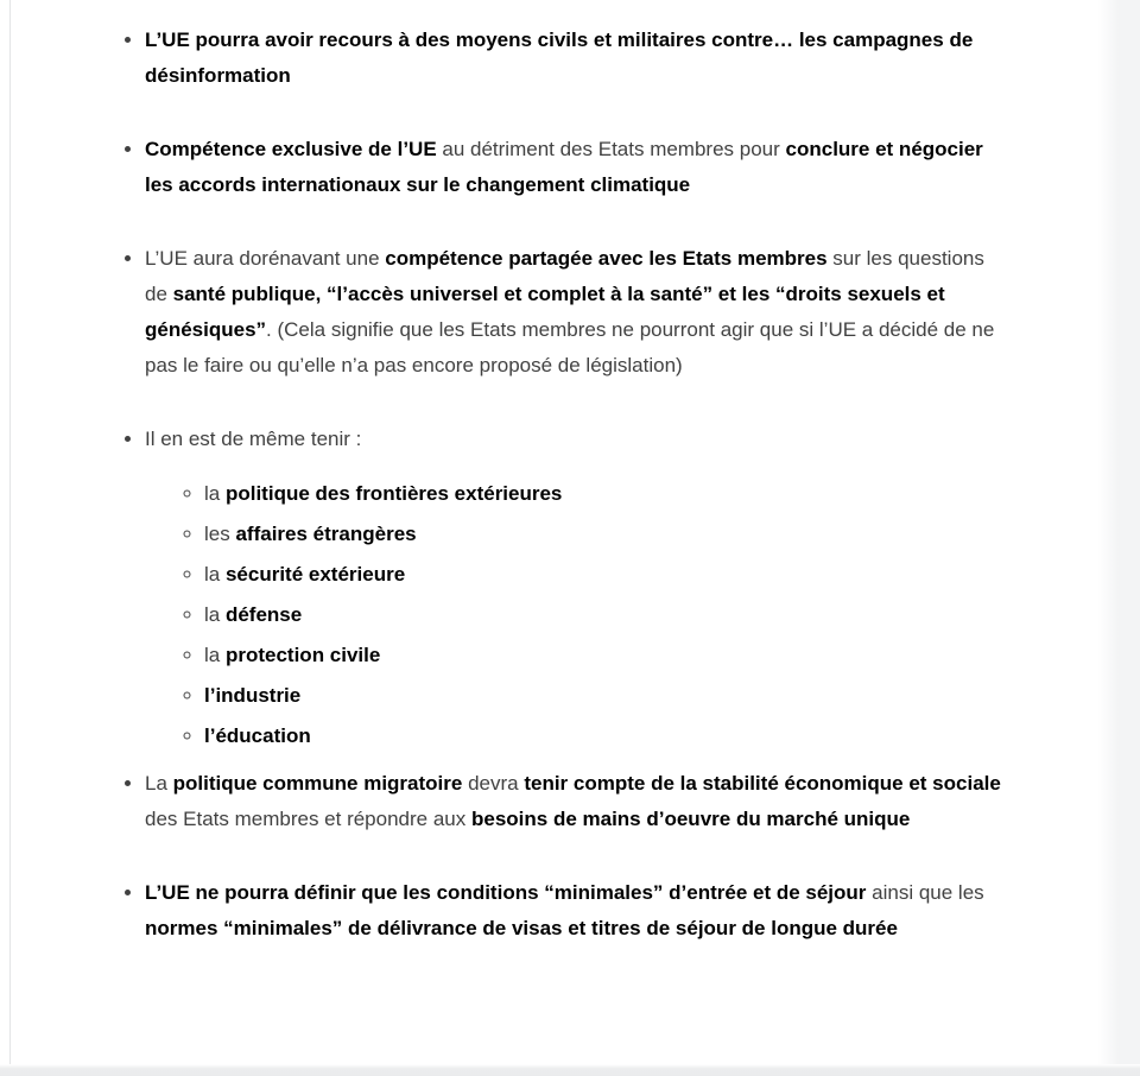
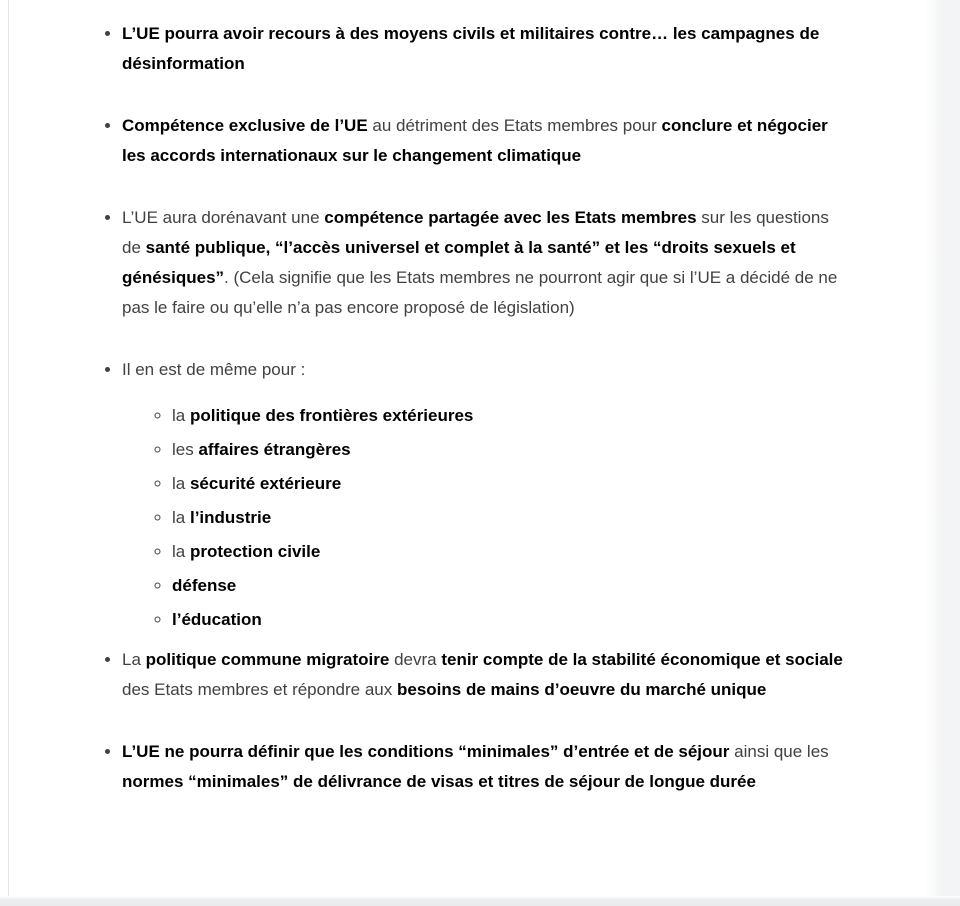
  L’UE pourra avoir recours à des moyens civils et militaires contre… les campagnes de désinformation
  Compétence exclusive de l’UE au détriment des Etats membres pour conclure et négocier les accords internationaux sur le changement climatique
  L’UE aura dorénavant une compétence partagée avec les Etats membres sur les questions de santé publique, “l’accès universel et complet à la santé” et les “droits sexuels et génésiques”. (Cela signifie que les Etats membres ne pourront agir que si l’UE a décidé de ne pas le faire ou qu’elle n’a pas encore proposé de législation)
- Il en est de même tenir :
+ Il en est de même pour :
  la politique des frontières extérieures
  les affaires étrangères
  la sécurité extérieure
- la défense
+ la l’industrie
  la protection civile
- l’industrie
+ défense
  l’éducation
  La politique commune migratoire devra tenir compte de la stabilité économique et sociale des Etats membres et répondre aux besoins de mains d’oeuvre du marché unique
  L’UE ne pourra définir que les conditions “minimales” d’entrée et de séjour ainsi que les normes “minimales” de délivrance de visas et titres de séjour de longue durée
